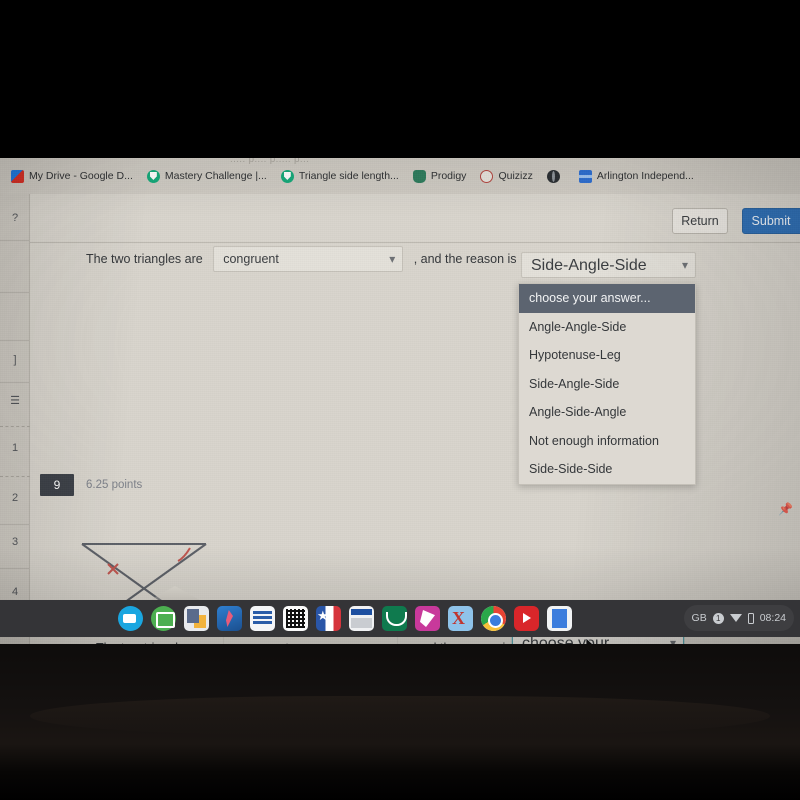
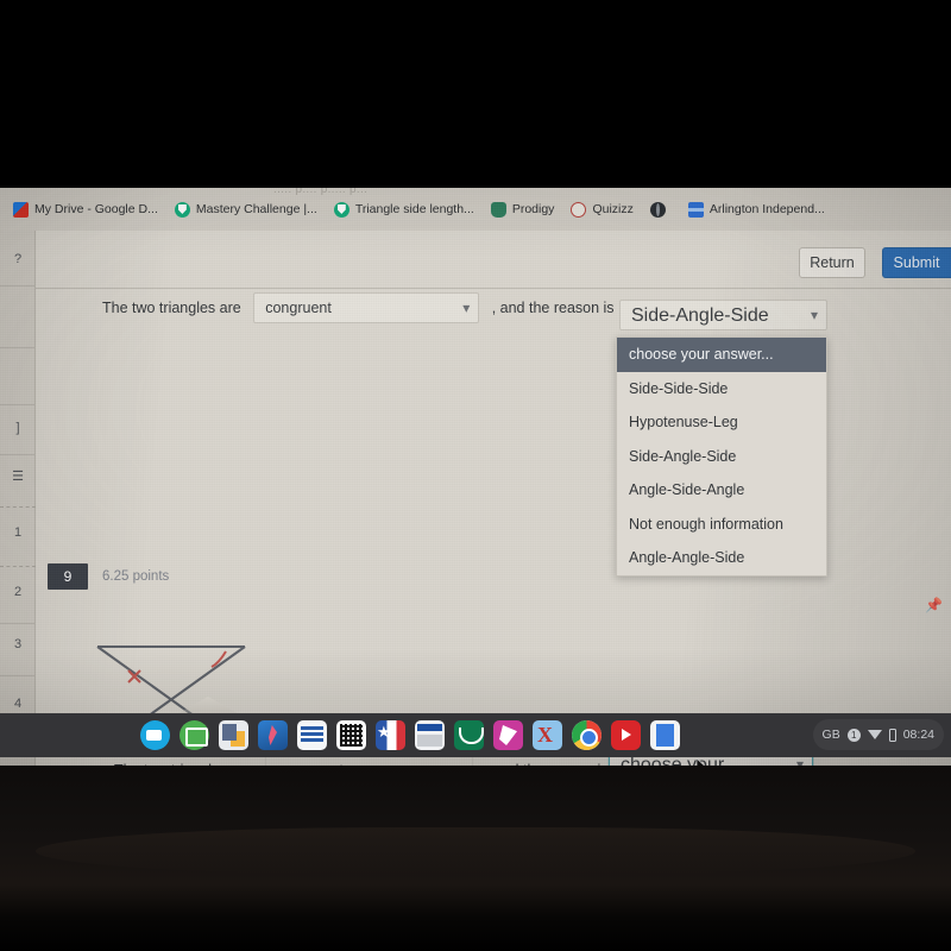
  choose your answer...
- Angle-Angle-Side
+ Side-Side-Side
  Hypotenuse-Leg
  Side-Angle-Side
  Angle-Side-Angle
  Not enough information
- Side-Side-Side
+ Angle-Angle-Side
  GB
  1
  08:24
